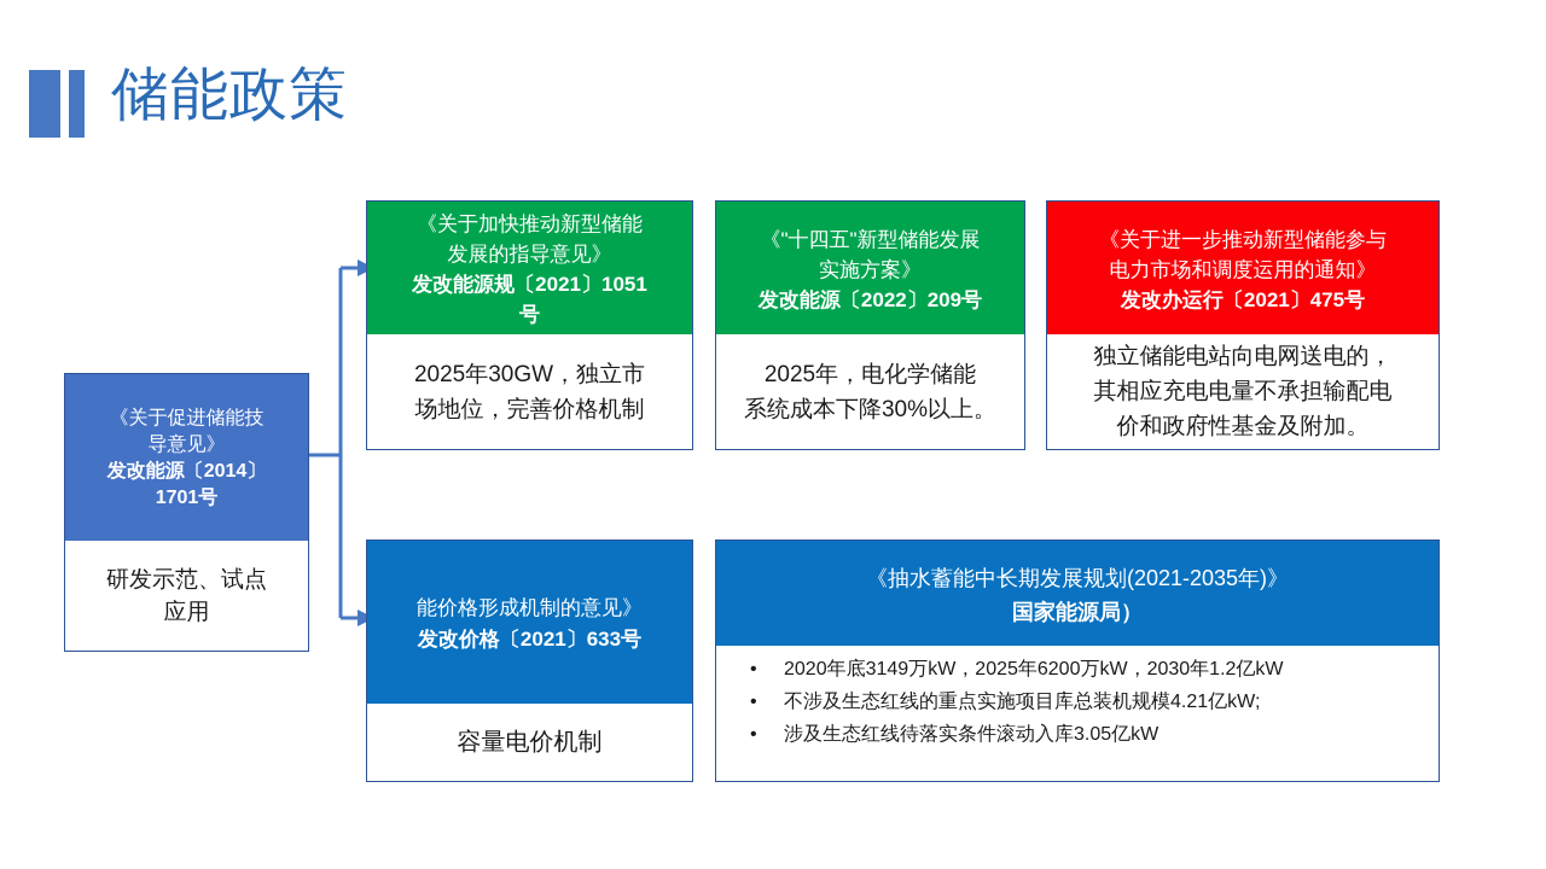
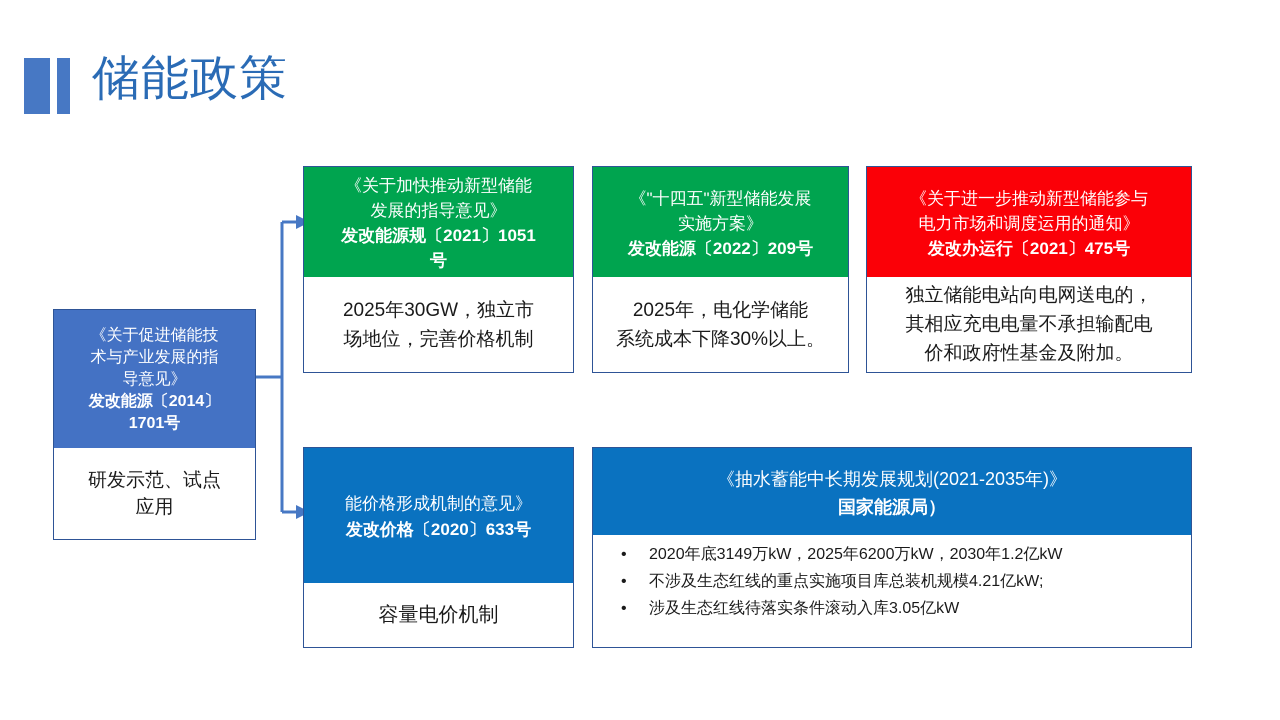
  储能政策
  《关于促进储能技
+ 术与产业发展的指
  导意见》
  发改能源〔2014〕
  1701号
  研发示范、试点
  应用
  《关于加快推动新型储能
  发展的指导意见》
  发改能源规〔2021〕1051
  号
  2025年30GW，独立市
  场地位，完善价格机制
  《"十四五"新型储能发展
  实施方案》
  发改能源〔2022〕209号
  2025年，电化学储能
  系统成本下降30%以上。
  《关于进一步推动新型储能参与
  电力市场和调度运用的通知》
  发改办运行〔2021〕475号
  独立储能电站向电网送电的，
  其相应充电电量不承担输配电
  价和政府性基金及附加。
  能价格形成机制的意见》
- 发改价格〔2021〕633号
+ 发改价格〔2020〕633号
  容量电价机制
  《抽水蓄能中长期发展规划(2021-2035年)》
  国家能源局）
  2020年底3149万kW，2025年6200万kW，2030年1.2亿kW
  不涉及生态红线的重点实施项目库总装机规模4.21亿kW;
  涉及生态红线待落实条件滚动入库3.05亿kW
